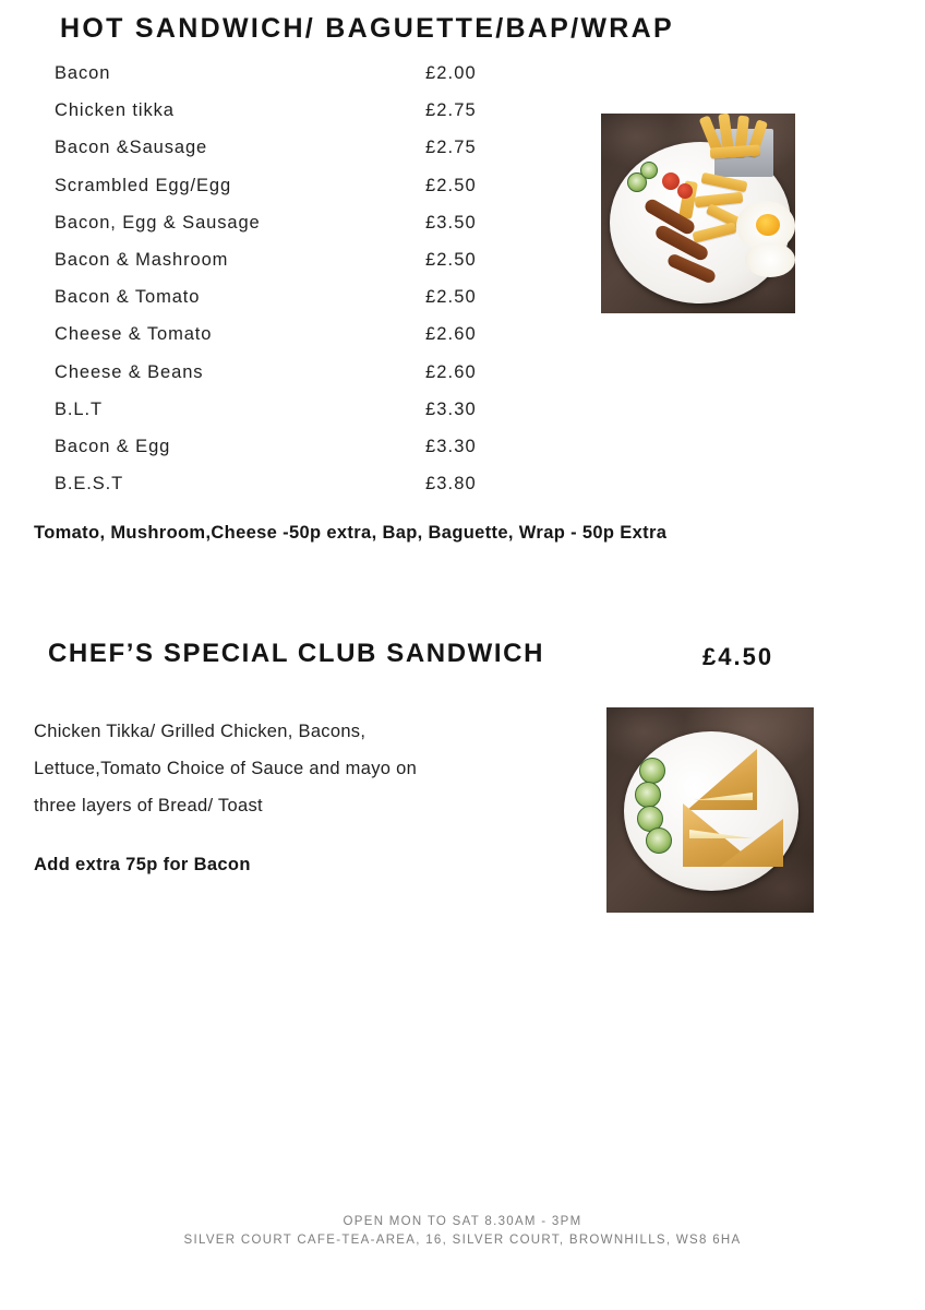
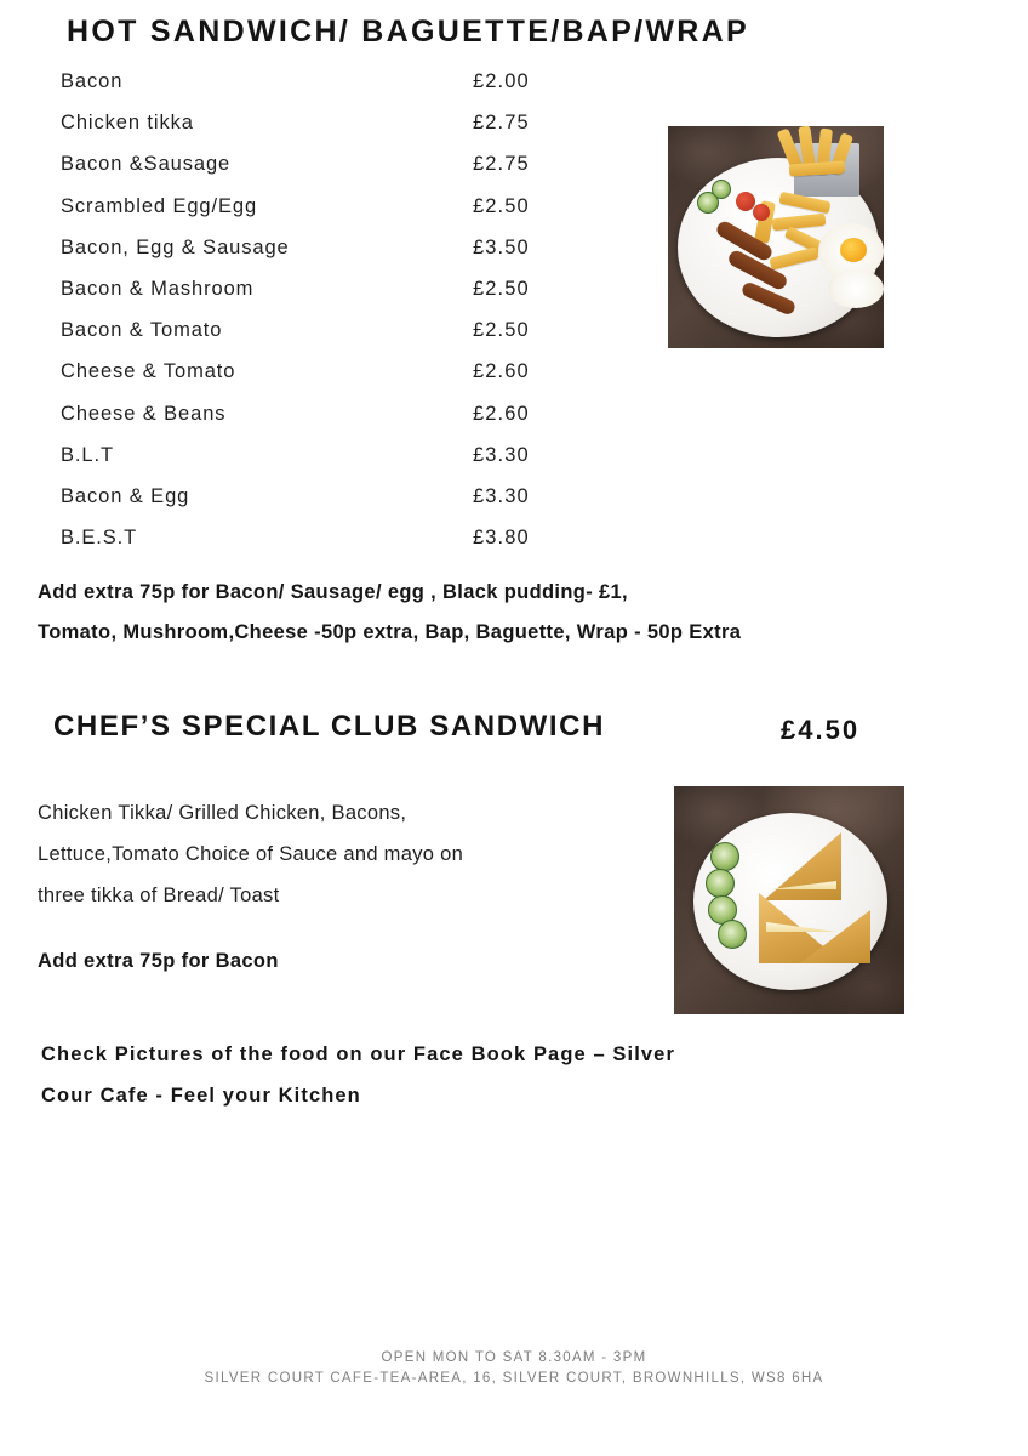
  HOT SANDWICH/ BAGUETTE/BAP/WRAP
  Bacon
  £2.00
  Chicken tikka
  £2.75
  Bacon &Sausage
  £2.75
  Scrambled Egg/Egg
  £2.50
  Bacon, Egg & Sausage
  £3.50
  Bacon & Mashroom
  £2.50
  Bacon & Tomato
  £2.50
  Cheese & Tomato
  £2.60
  Cheese & Beans
  £2.60
  B.L.T
  £3.30
  Bacon & Egg
  £3.30
  B.E.S.T
  £3.80
+ Add extra 75p for Bacon/ Sausage/ egg , Black pudding- £1,
  Tomato, Mushroom,Cheese -50p extra, Bap, Baguette, Wrap - 50p Extra
  CHEF’S SPECIAL CLUB SANDWICH
  £4.50
  Chicken Tikka/ Grilled Chicken, Bacons,
  Lettuce,Tomato Choice of Sauce and mayo on
- three layers of Bread/ Toast
+ three tikka of Bread/ Toast
  Add extra 75p for Bacon
+ Check Pictures of the food on our Face Book Page – Silver
+ Cour Cafe - Feel your Kitchen
  OPEN MON TO SAT 8.30AM - 3PM
  SILVER COURT CAFE-TEA-AREA, 16, SILVER COURT, BROWNHILLS, WS8 6HA
